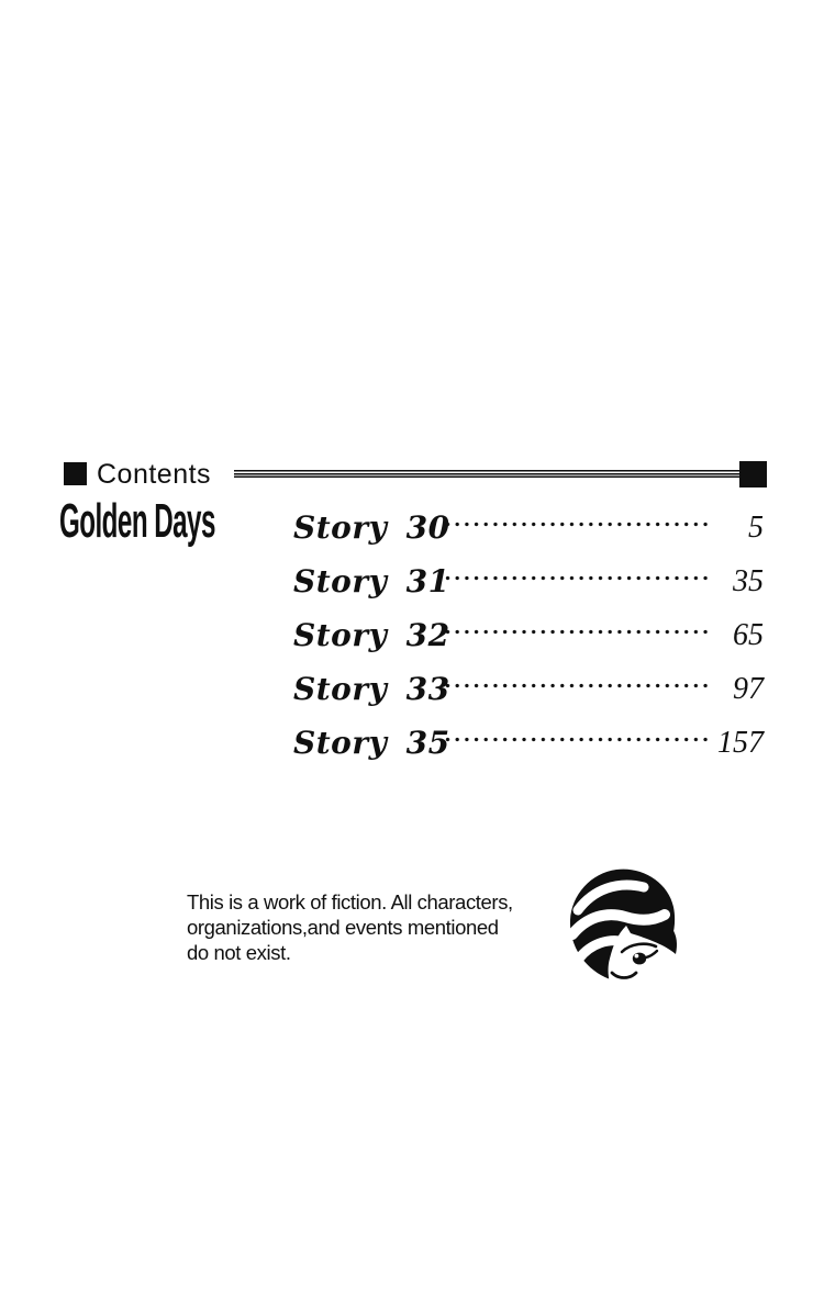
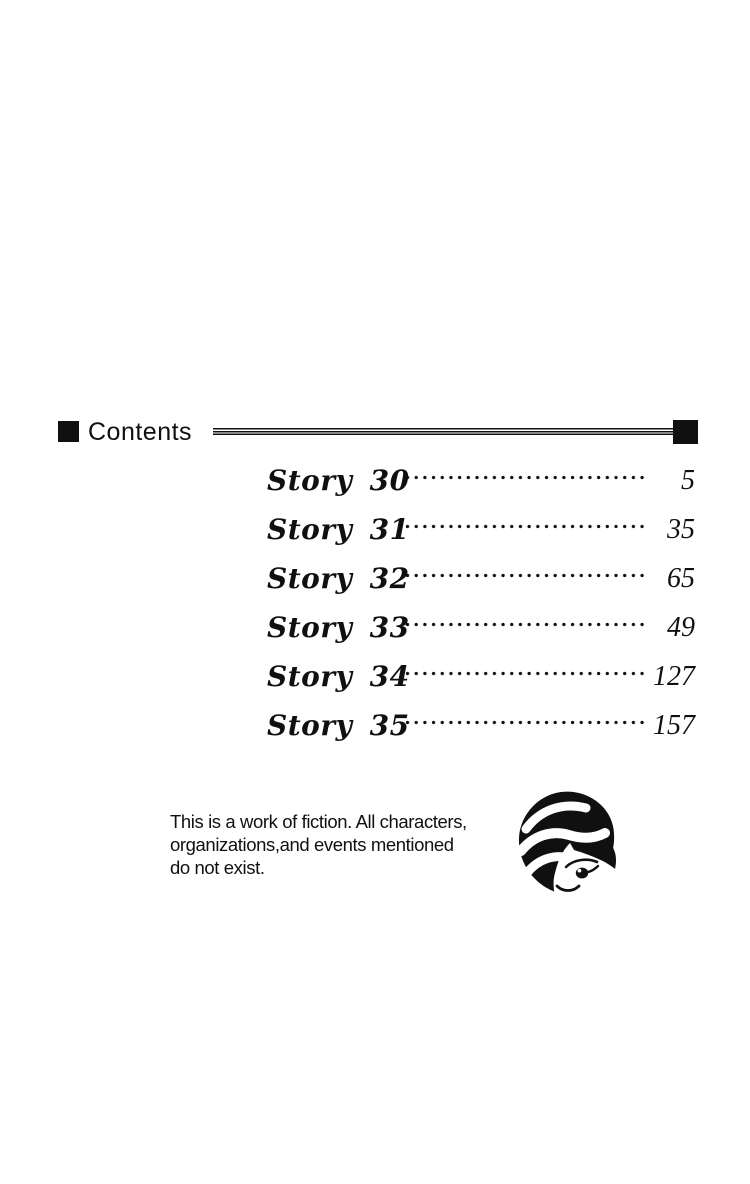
  Contents
- Golden Days
  Story 30
  5
  Story 31
  35
  Story 32
  65
  Story 33
- 97
+ 49
+ Story 34
+ 127
  Story 35
  157
  This is a work of fiction. All characters,
  organizations,and events mentioned
  do not exist.
